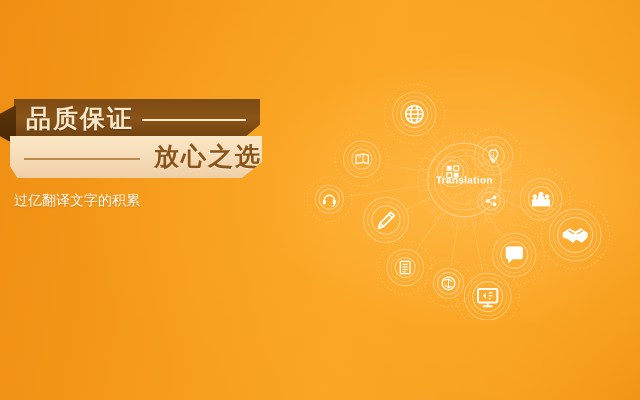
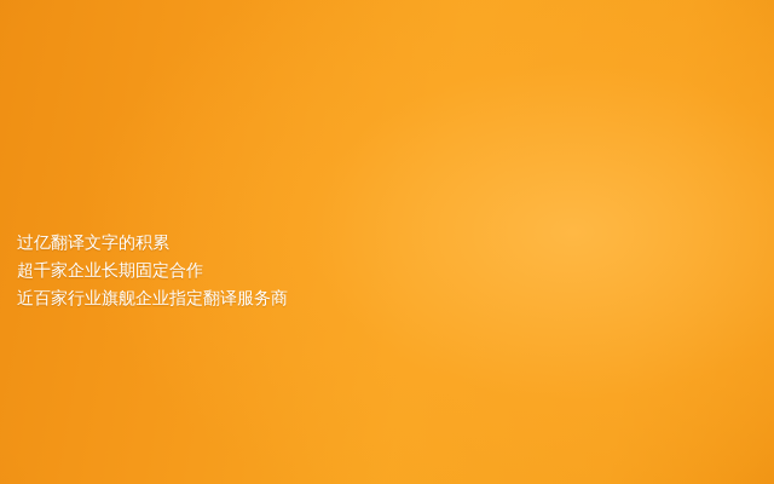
- Translation
- 品质保证
- 放心之选
  过亿翻译文字的积累
+ 超千家企业长期固定合作
+ 近百家行业旗舰企业指定翻译服务商
